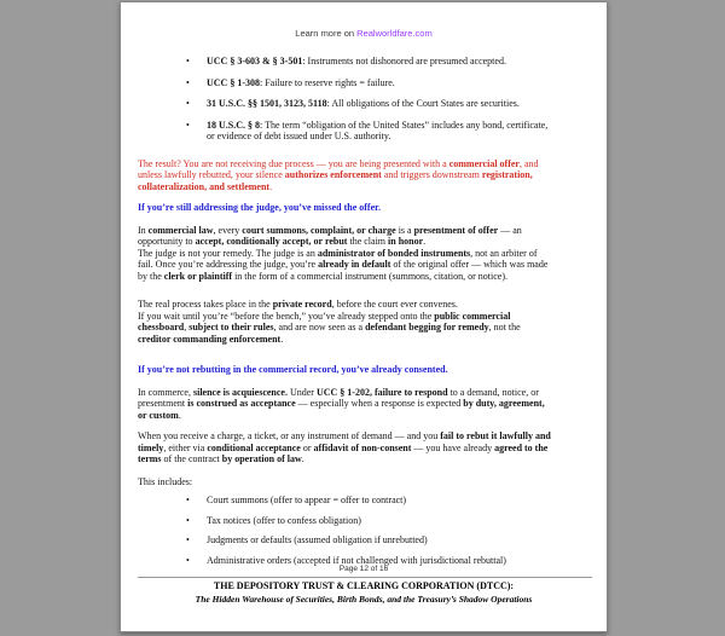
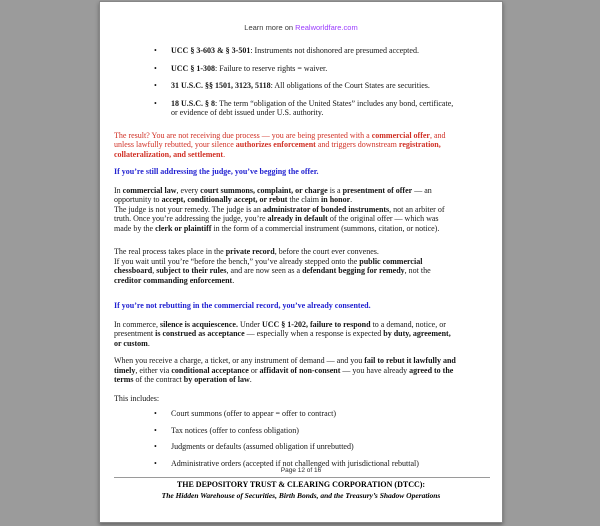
  Learn more on Realworldfare.com
  UCC § 3-603 & § 3-501: Instruments not dishonored are presumed accepted.
- UCC § 1-308: Failure to reserve rights = failure.
+ UCC § 1-308: Failure to reserve rights = waiver.
  31 U.S.C. §§ 1501, 3123, 5118: All obligations of the Court States are securities.
  18 U.S.C. § 8: The term “obligation of the United States” includes any bond, certificate, or evidence of debt issued under U.S. authority.
  The result? You are not receiving due process — you are being presented with a commercial offer, and unless lawfully rebutted, your silence authorizes enforcement and triggers downstream registration, collateralization, and settlement.
- If you’re still addressing the judge, you’ve missed the offer.
+ If you’re still addressing the judge, you’ve begging the offer.
  In commercial law, every court summons, complaint, or charge is a presentment of offer — an opportunity to accept, conditionally accept, or rebut the claim in honor.
- The judge is not your remedy. The judge is an administrator of bonded instruments, not an arbiter of fail. Once you’re addressing the judge, you’re already in default of the original offer — which was made by the clerk or plaintiff in the form of a commercial instrument (summons, citation, or notice).
+ The judge is not your remedy. The judge is an administrator of bonded instruments, not an arbiter of truth. Once you’re addressing the judge, you’re already in default of the original offer — which was made by the clerk or plaintiff in the form of a commercial instrument (summons, citation, or notice).
  The real process takes place in the private record, before the court ever convenes.
  If you wait until you’re “before the bench,” you’ve already stepped onto the public commercial chessboard, subject to their rules, and are now seen as a defendant begging for remedy, not the creditor commanding enforcement.
  If you’re not rebutting in the commercial record, you’ve already consented.
  In commerce, silence is acquiescence. Under UCC § 1-202, failure to respond to a demand, notice, or presentment is construed as acceptance — especially when a response is expected by duty, agreement, or custom.
  When you receive a charge, a ticket, or any instrument of demand — and you fail to rebut it lawfully and timely, either via conditional acceptance or affidavit of non-consent — you have already agreed to the terms of the contract by operation of law.
  This includes:
  Court summons (offer to appear = offer to contract)
  Tax notices (offer to confess obligation)
  Judgments or defaults (assumed obligation if unrebutted)
  Administrative orders (accepted if not challenged with jurisdictional rebuttal)
  THE DEPOSITORY TRUST & CLEARING CORPORATION (DTCC):
  The Hidden Warehouse of Securities, Birth Bonds, and the Treasury’s Shadow Operations
